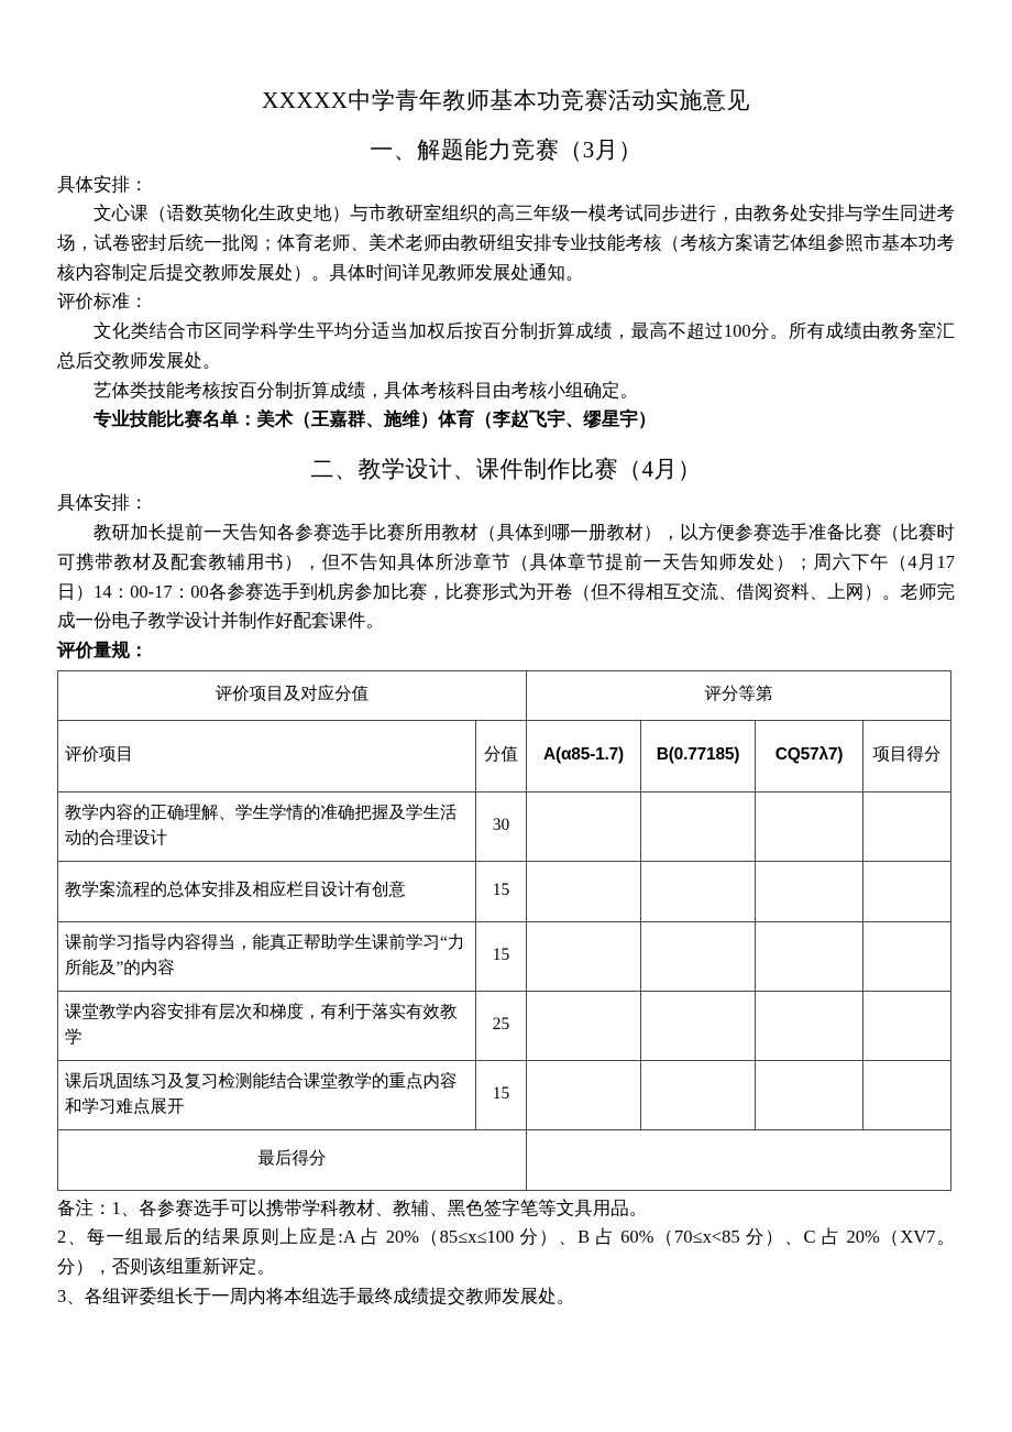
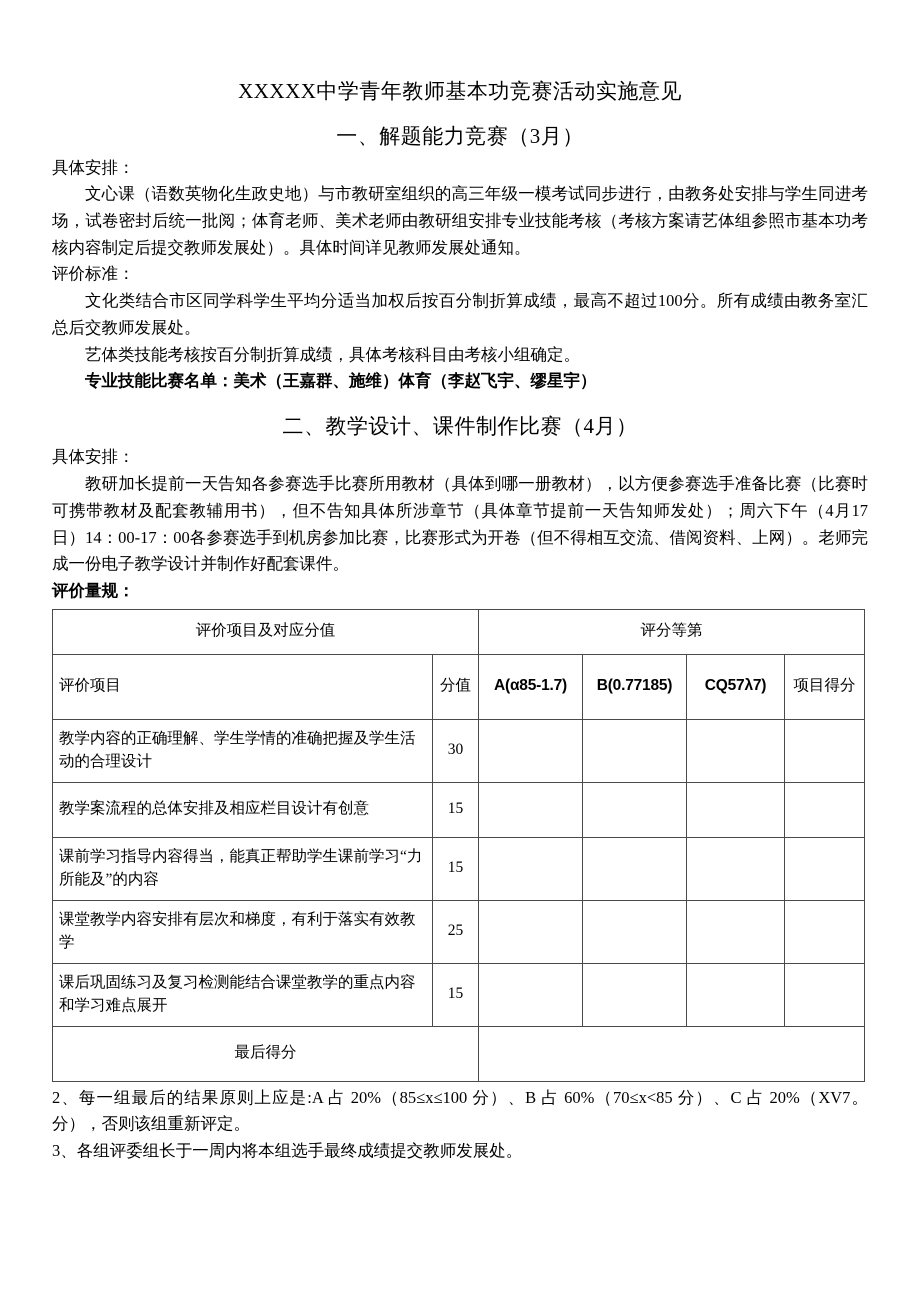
  XXXXX中学青年教师基本功竞赛活动实施意见
  一、解题能力竞赛（3月）
  具体安排：
  文心课（语数英物化生政史地）与市教研室组织的高三年级一模考试同步进行，由教务处安排与学生同进考场，试卷密封后统一批阅；体育老师、美术老师由教研组安排专业技能考核（考核方案请艺体组参照市基本功考核内容制定后提交教师发展处）。具体时间详见教师发展处通知。
  评价标准：
  文化类结合市区同学科学生平均分适当加权后按百分制折算成绩，最高不超过100分。所有成绩由教务室汇总后交教师发展处。
  艺体类技能考核按百分制折算成绩，具体考核科目由考核小组确定。
  专业技能比赛名单：美术（王嘉群、施维）体育（李赵飞宇、缪星宇）
  二、教学设计、课件制作比赛（4月）
  具体安排：
  教研加长提前一天告知各参赛选手比赛所用教材（具体到哪一册教材），以方便参赛选手准备比赛（比赛时可携带教材及配套教辅用书），但不告知具体所涉章节（具体章节提前一天告知师发处）；周六下午（4月17日）14：00-17：00各参赛选手到机房参加比赛，比赛形式为开卷（但不得相互交流、借阅资料、上网）。老师完成一份电子教学设计并制作好配套课件。
  评价量规：
  评价项目及对应分值	评分等第
  评价项目	分值	A(α85-1.7)	B(0.77185)	CQ57λ7)	项目得分
  教学内容的正确理解、学生学情的准确把握及学生活动的合理设计	30
  教学案流程的总体安排及相应栏目设计有创意	15
  课前学习指导内容得当，能真正帮助学生课前学习“力所能及”的内容	15
  课堂教学内容安排有层次和梯度，有利于落实有效教学	25
  课后巩固练习及复习检测能结合课堂教学的重点内容和学习难点展开	15
  最后得分
- 备注：1、各参赛选手可以携带学科教材、教辅、黑色签字笔等文具用品。
  2、每一组最后的结果原则上应是:A 占 20%（85≤x≤100 分）、B 占 60%（70≤x<85 分）、C 占 20%（XV7。分），否则该组重新评定。
  3、各组评委组长于一周内将本组选手最终成绩提交教师发展处。
